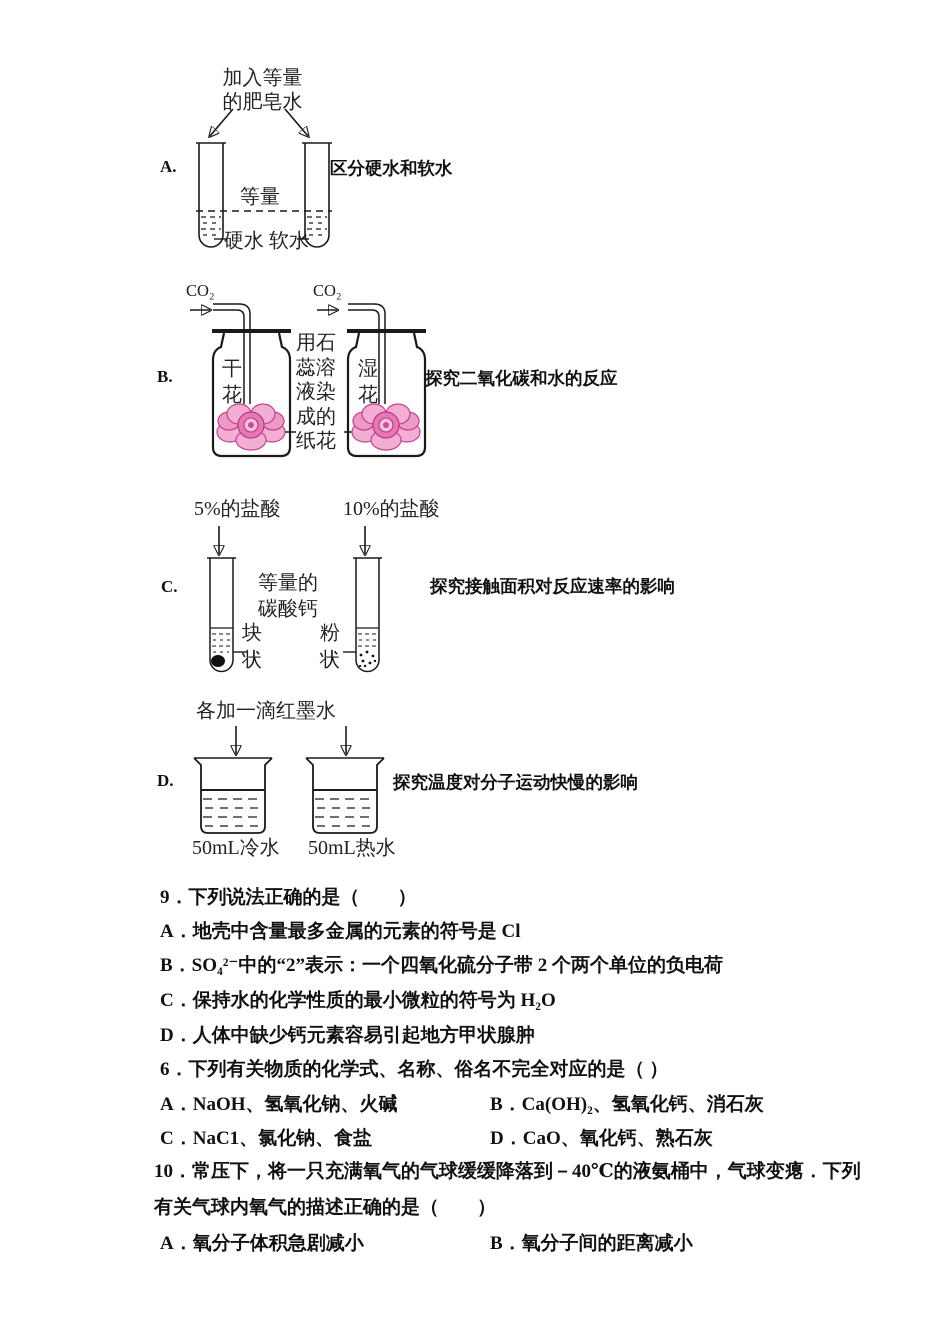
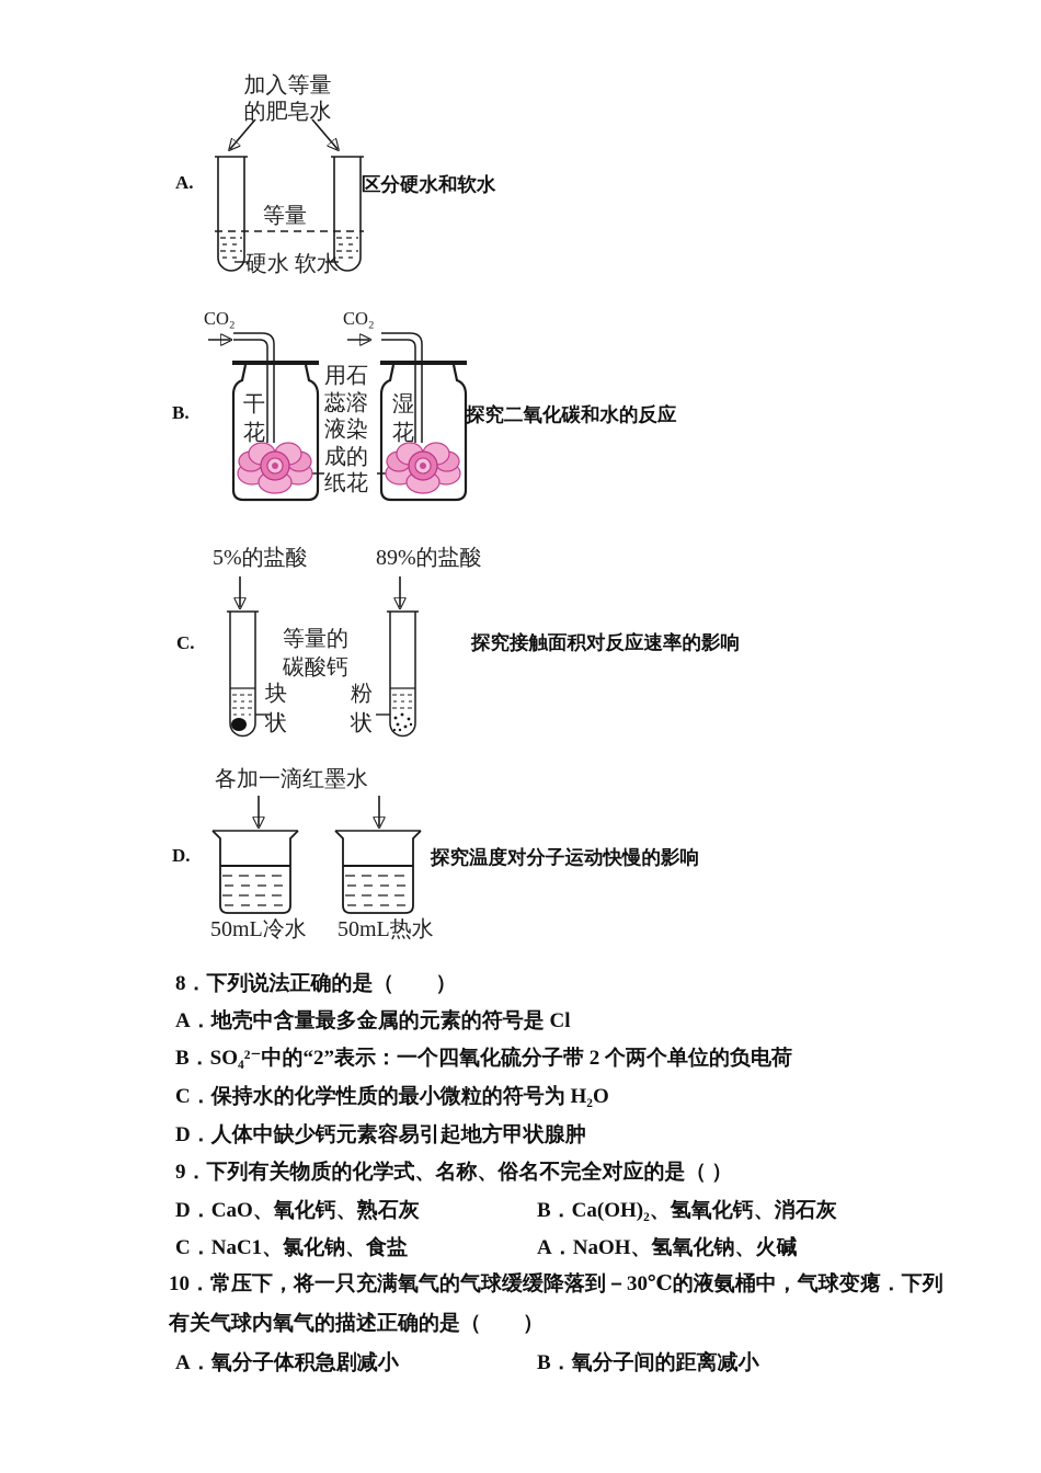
  加入等量
  的肥皂水
  等量
  硬水 软水
  A.
  区分硬水和软水
  CO₂
  CO₂
  干花
  湿花
  用石蕊溶液染成的纸花
  B.
  探究二氧化碳和水的反应
  5%的盐酸
- 10%的盐酸
+ 89%的盐酸
  等量的
  碳酸钙
  块状
  粉状
  C.
  探究接触面积对反应速率的影响
  各加一滴红墨水
  50mL冷水
  50mL热水
  D.
  探究温度对分子运动快慢的影响
- 9．下列说法正确的是（ ）
+ 8．下列说法正确的是（ ）
  A．地壳中含量最多金属的元素的符号是 Cl
  B．SO₄²⁻中的“2”表示：一个四氧化硫分子带 2 个两个单位的负电荷
  C．保持水的化学性质的最小微粒的符号为 H₂O
  D．人体中缺少钙元素容易引起地方甲状腺肿
- 6．下列有关物质的化学式、名称、俗名不完全对应的是（ ）
+ 9．下列有关物质的化学式、名称、俗名不完全对应的是（ ）
- A．NaOH、氢氧化钠、火碱
+ D．CaO、氧化钙、熟石灰
  B．Ca(OH)₂、氢氧化钙、消石灰
  C．NaC1、氯化钠、食盐
- D．CaO、氧化钙、熟石灰
+ A．NaOH、氢氧化钠、火碱
- 10．常压下，将一只充满氧气的气球缓缓降落到－40℃的液氨桶中，气球变瘪．下列
+ 10．常压下，将一只充满氧气的气球缓缓降落到－30℃的液氨桶中，气球变瘪．下列
  有关气球内氧气的描述正确的是（ ）
  A．氧分子体积急剧减小
  B．氧分子间的距离减小
